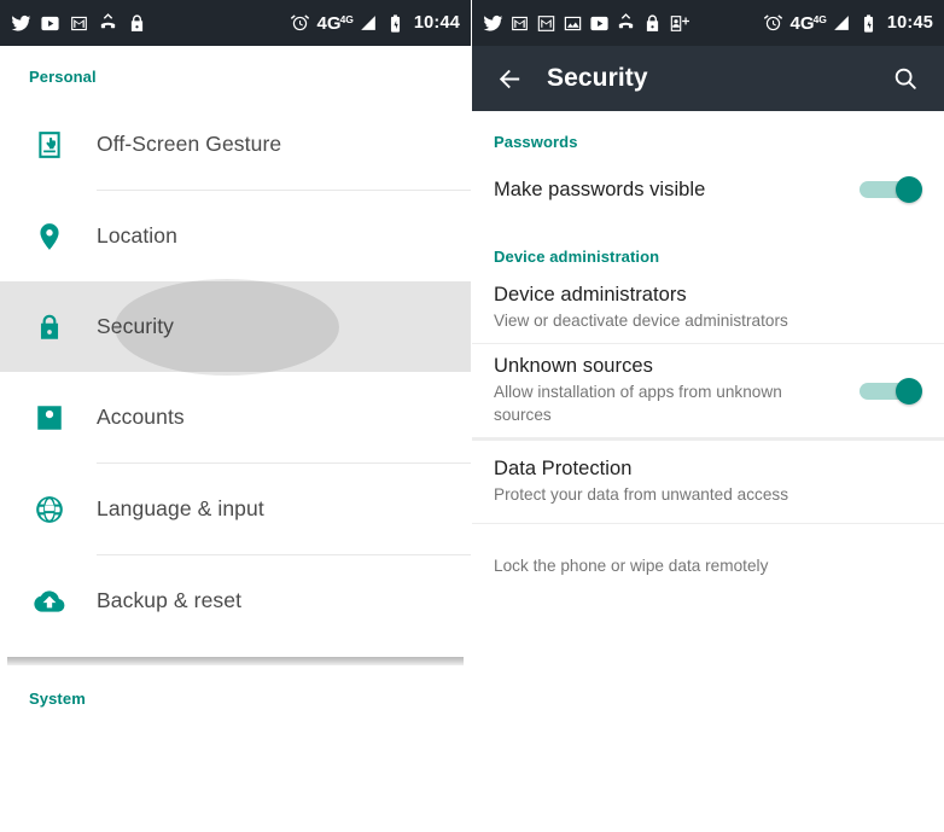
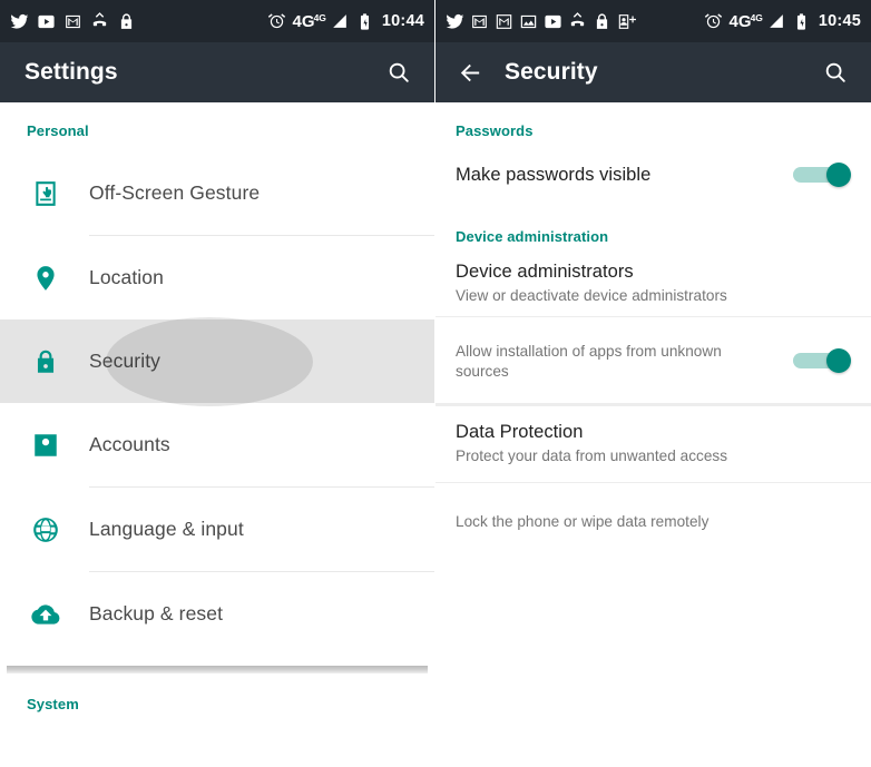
  4G
  4G
  10:44
+ Settings
  Personal
  Off-Screen Gesture
  Location
  Security
  Accounts
  Language & input
  Backup & reset
  System
  4G
  4G
  10:45
  Security
  Passwords
  Make passwords visible
  Device administration
  Device administrators
  View or deactivate device administrators
- Unknown sources
  Allow installation of apps from unknown sources
  Data Protection
  Protect your data from unwanted access
  Lock the phone or wipe data remotely
